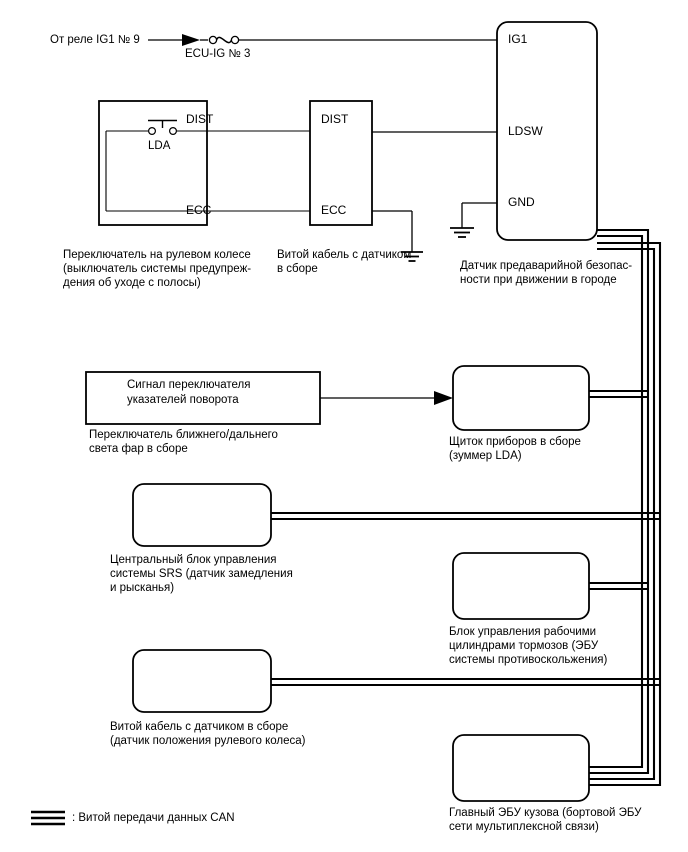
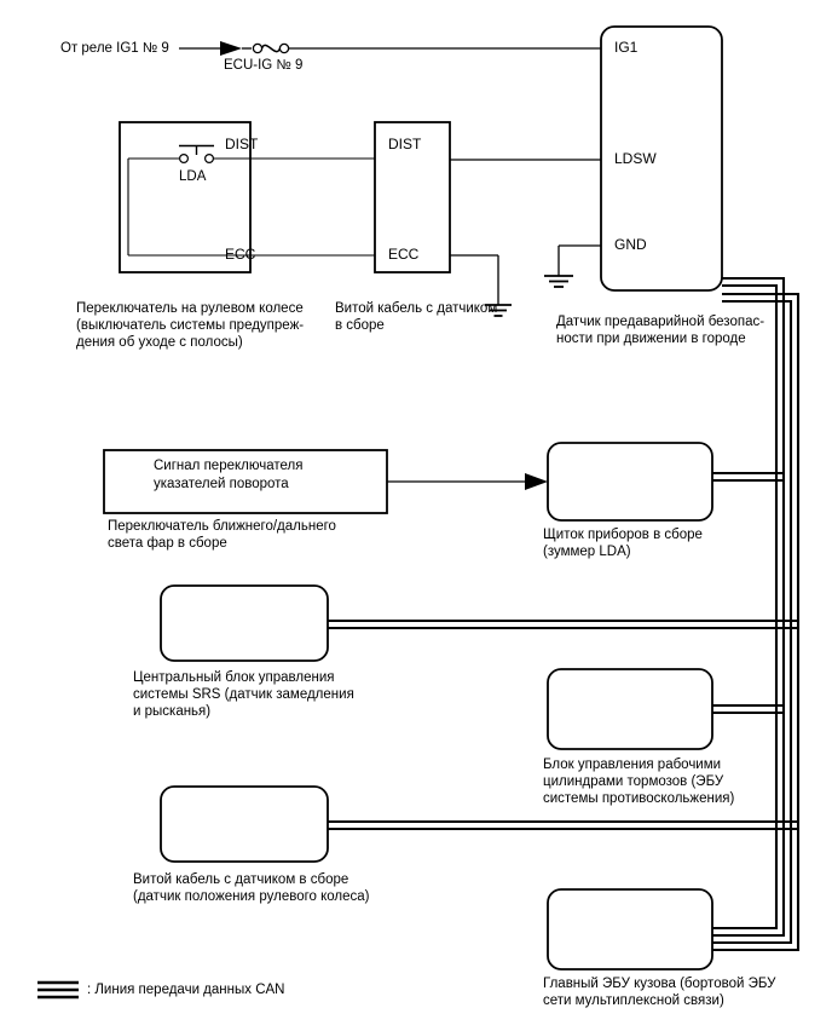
  От реле IG1 № 9
- ECU-IG № 3
+ ECU-IG № 9
  DIST
  ECC
  LDA
  Переключатель на рулевом колесе
  (выключатель системы предупреж-
  дения об уходе с полосы)
  DIST
  ECC
  Витой кабель с датчиком
  в сборе
  IG1
  LDSW
  GND
  Датчик предаварийной безопас-
  ности при движении в городе
  Сигнал переключателя
  указателей поворота
  Переключатель ближнего/дальнего
  света фар в сборе
  Щиток приборов в сборе
  (зуммер LDA)
  Центральный блок управления
  системы SRS (датчик замедления
  и рысканья)
  Блок управления рабочими
  цилиндрами тормозов (ЭБУ
  системы противоскольжения)
  Витой кабель с датчиком в сборе
  (датчик положения рулевого колеса)
  Главный ЭБУ кузова (бортовой ЭБУ
  сети мультиплексной связи)
- : Витой передачи данных CAN
+ : Линия передачи данных CAN
